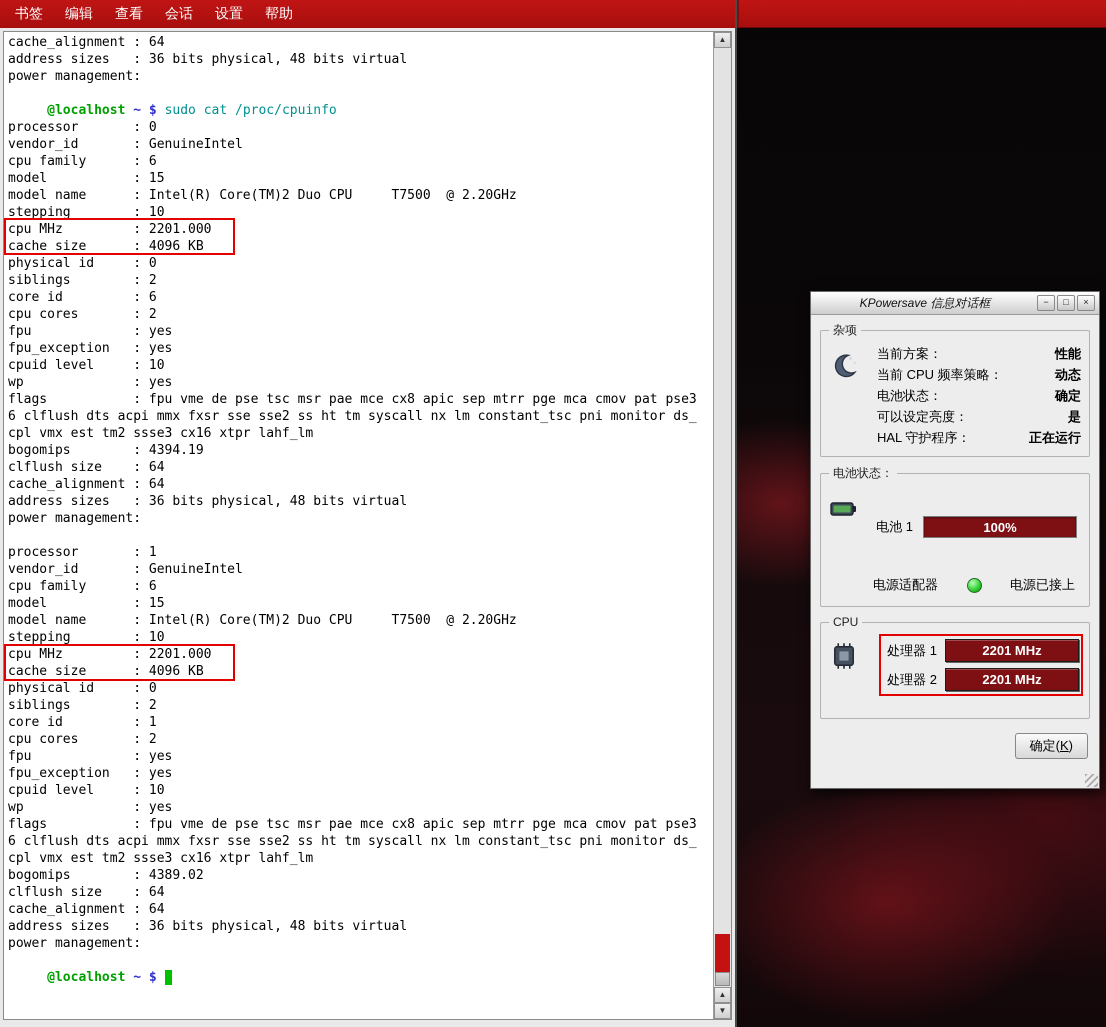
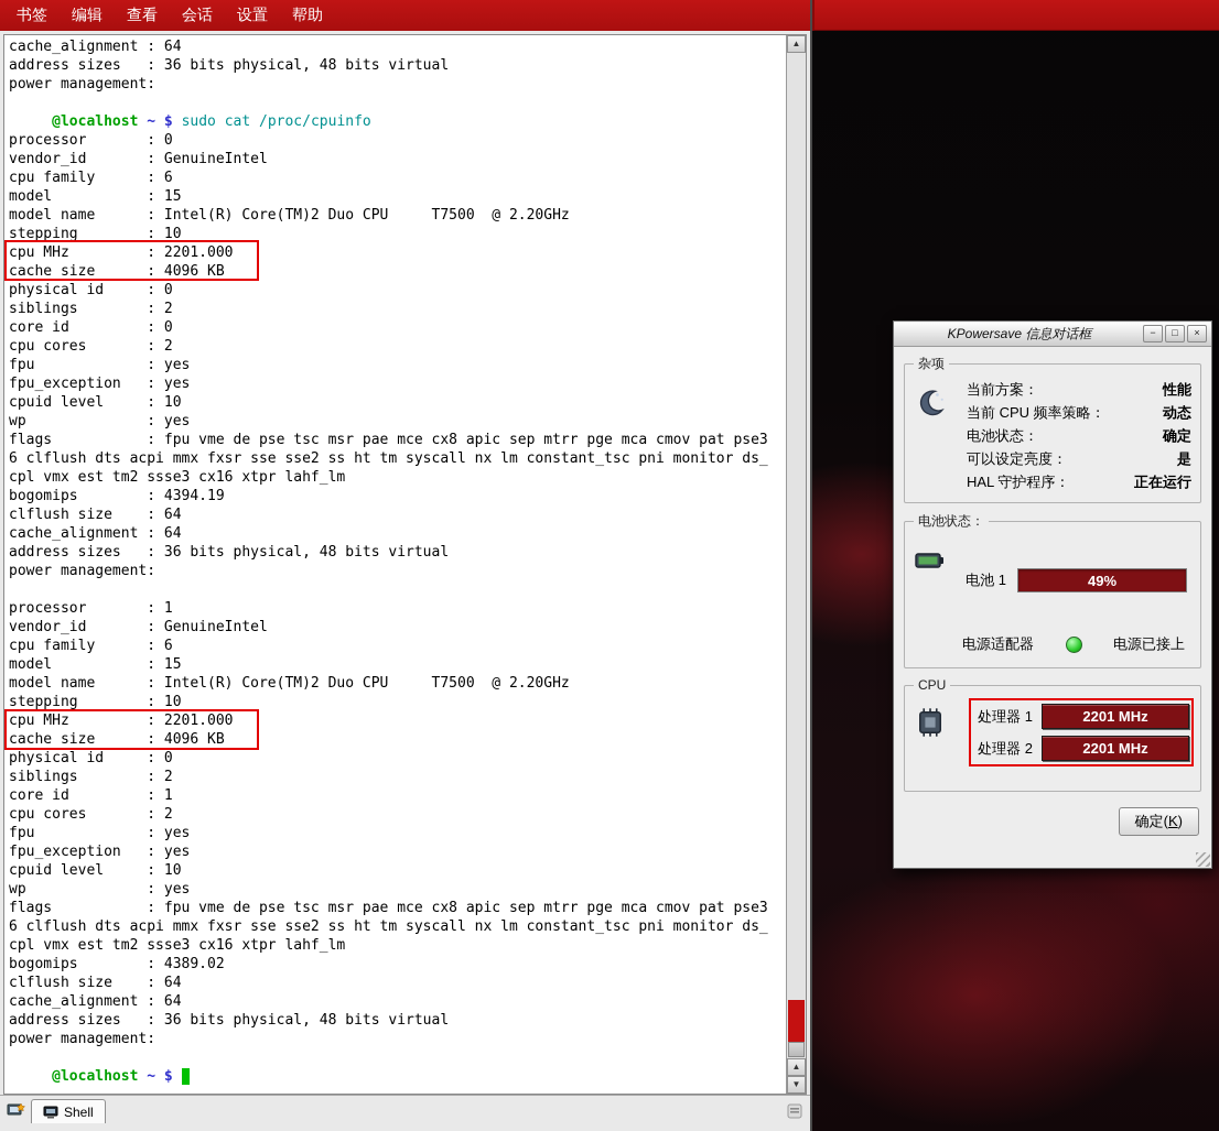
  书签
  编辑
  查看
  会话
  设置
  帮助
  cache_alignment : 64
  address sizes : 36 bits physical, 48 bits virtual
  power management:
  @localhost ~ $ sudo cat /proc/cpuinfo
  processor : 0
  vendor_id : GenuineIntel
  cpu family : 6
  model : 15
  model name : Intel(R) Core(TM)2 Duo CPU T7500 @ 2.20GHz
  stepping : 10
  cpu MHz : 2201.000
  cache size : 4096 KB
  physical id : 0
  siblings : 2
- core id : 6
+ core id : 0
  cpu cores : 2
  fpu : yes
  fpu_exception : yes
  cpuid level : 10
  wp : yes
  flags : fpu vme de pse tsc msr pae mce cx8 apic sep mtrr pge mca cmov pat pse3
  6 clflush dts acpi mmx fxsr sse sse2 ss ht tm syscall nx lm constant_tsc pni monitor ds_
  cpl vmx est tm2 ssse3 cx16 xtpr lahf_lm
  bogomips : 4394.19
  clflush size : 64
  cache_alignment : 64
  address sizes : 36 bits physical, 48 bits virtual
  power management:
  processor : 1
  vendor_id : GenuineIntel
  cpu family : 6
  model : 15
  model name : Intel(R) Core(TM)2 Duo CPU T7500 @ 2.20GHz
  stepping : 10
  cpu MHz : 2201.000
  cache size : 4096 KB
  physical id : 0
  siblings : 2
  core id : 1
  cpu cores : 2
  fpu : yes
  fpu_exception : yes
  cpuid level : 10
  wp : yes
  flags : fpu vme de pse tsc msr pae mce cx8 apic sep mtrr pge mca cmov pat pse3
  6 clflush dts acpi mmx fxsr sse sse2 ss ht tm syscall nx lm constant_tsc pni monitor ds_
  cpl vmx est tm2 ssse3 cx16 xtpr lahf_lm
  bogomips : 4389.02
  clflush size : 64
  cache_alignment : 64
  address sizes : 36 bits physical, 48 bits virtual
  power management:
  @localhost ~ $
  ▲
  ▲
  ▼
+ Shell
  KPowersave 信息对话框
  −
  □
  ×
  杂项
  当前方案：
  性能
  当前 CPU 频率策略：
  动态
  电池状态：
  确定
  可以设定亮度：
  是
  HAL 守护程序：
  正在运行
  电池状态：
  电池 1
- 100%
+ 49%
  电源适配器
  电源已接上
  CPU
  处理器 1
  2201 MHz
  处理器 2
  2201 MHz
  确定(K)
